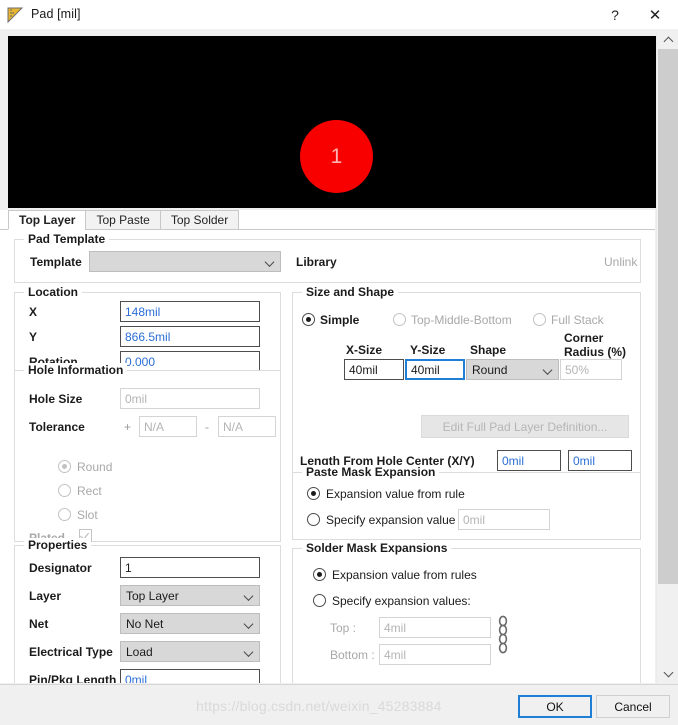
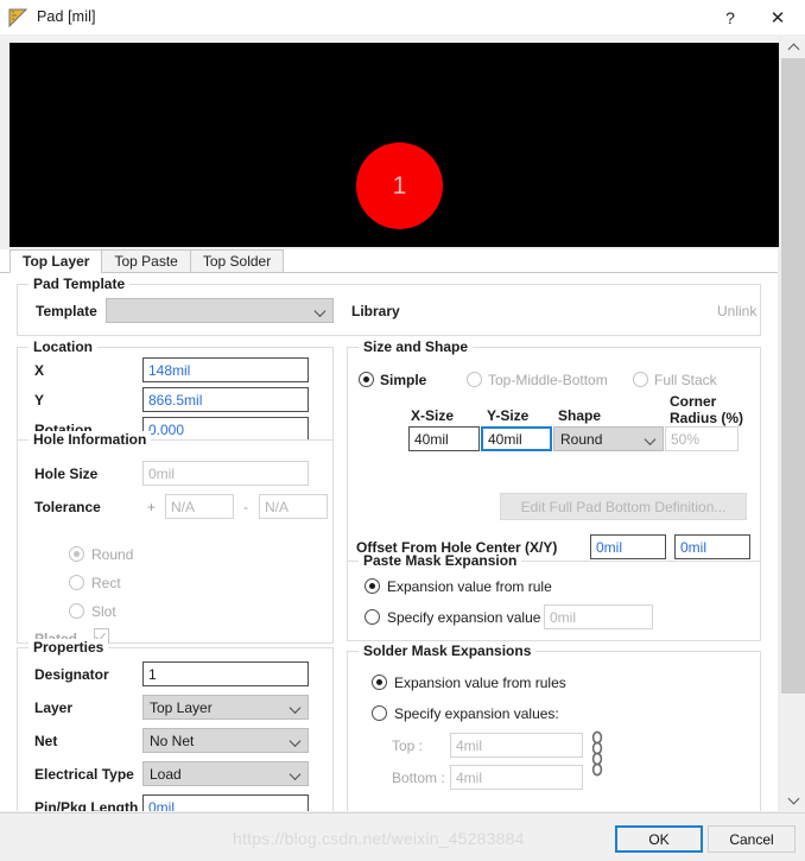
  Pad [mil]
  ?
  ✕
  1
  Top Layer
  Top Paste
  Top Solder
  Pad Template
  Template
  Library
  Unlink
  Location
  X
  148mil
  Y
  866.5mil
  Rotation
  0.000
  Hole Information
  Hole Size
  0mil
  Tolerance
  +
  N/A
  -
  N/A
  Round
  Rect
  Slot
  Properties
  Designator
  1
  Layer
  Top Layer
  Net
  No Net
  Electrical Type
  Load
  Pin/Pkg Length
  0mil
  Size and Shape
  Simple
  Top-Middle-Bottom
  Full Stack
  X-Size
  Y-Size
  Shape
  Corner
  Radius (%)
  40mil
  40mil
  Round
  50%
- Edit Full Pad Layer Definition...
+ Edit Full Pad Bottom Definition...
- Length From Hole Center (X/Y)
+ Offset From Hole Center (X/Y)
  0mil
  0mil
  Paste Mask Expansion
  Expansion value from rule
  Specify expansion value
  0mil
  Solder Mask Expansions
  Expansion value from rules
  Specify expansion values:
  Top :
  4mil
  Bottom :
  4mil
  OK
  Cancel
